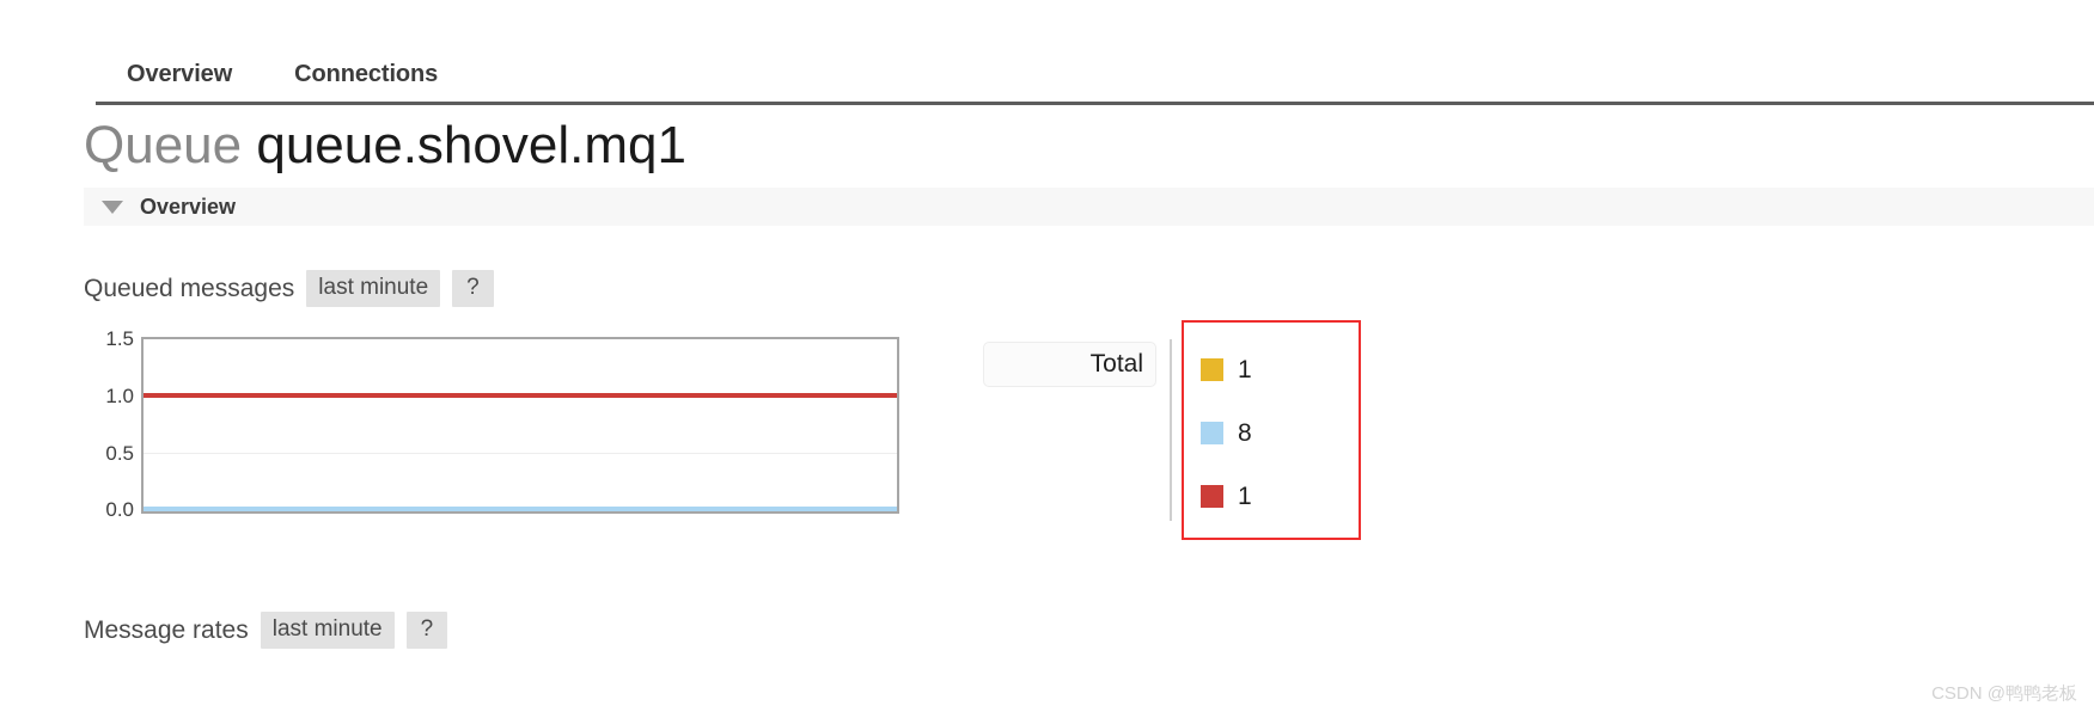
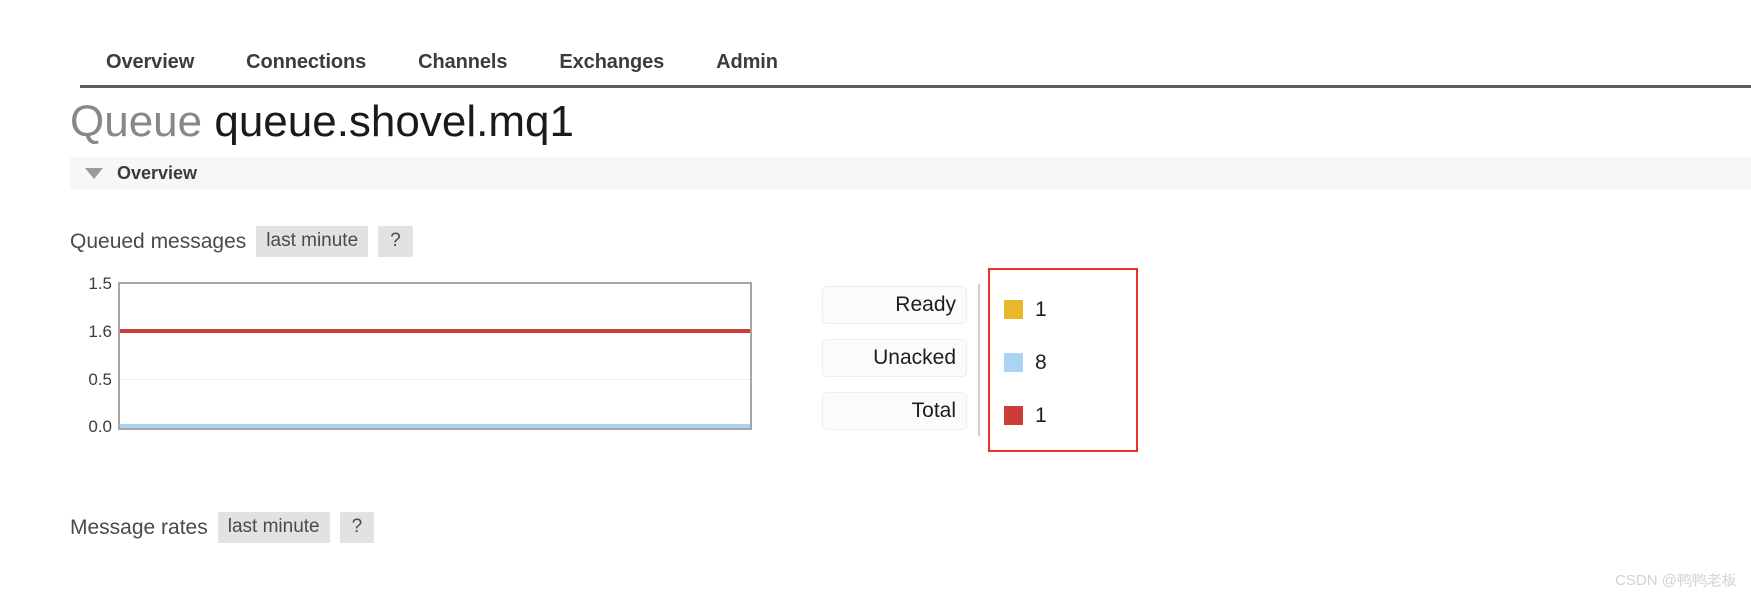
  Overview
  Connections
+ Channels
+ Exchanges
+ Admin
  Queue queue.shovel.mq1
  Overview
  Queued messages
  last minute
  ?
  1.5
- 1.0
+ 1.6
  0.5
  0.0
+ Ready
+ Unacked
  Total
  1
  8
  1
  Message rates
  last minute
  ?
  CSDN @鸭鸭老板
